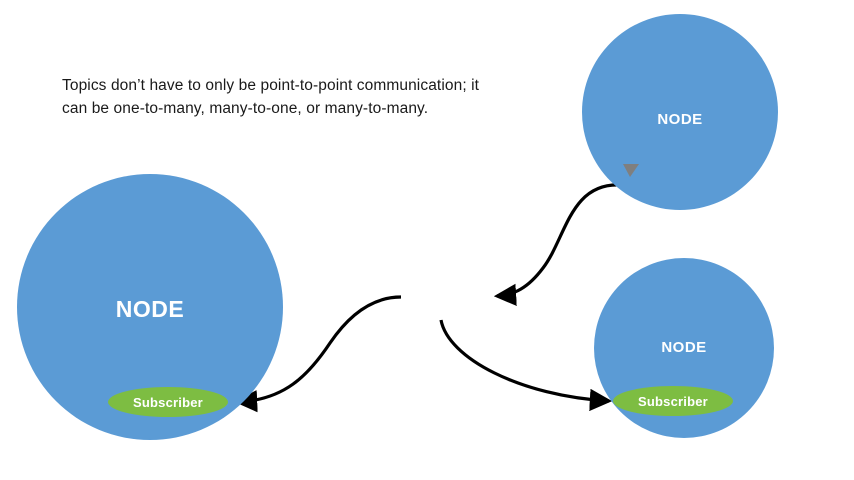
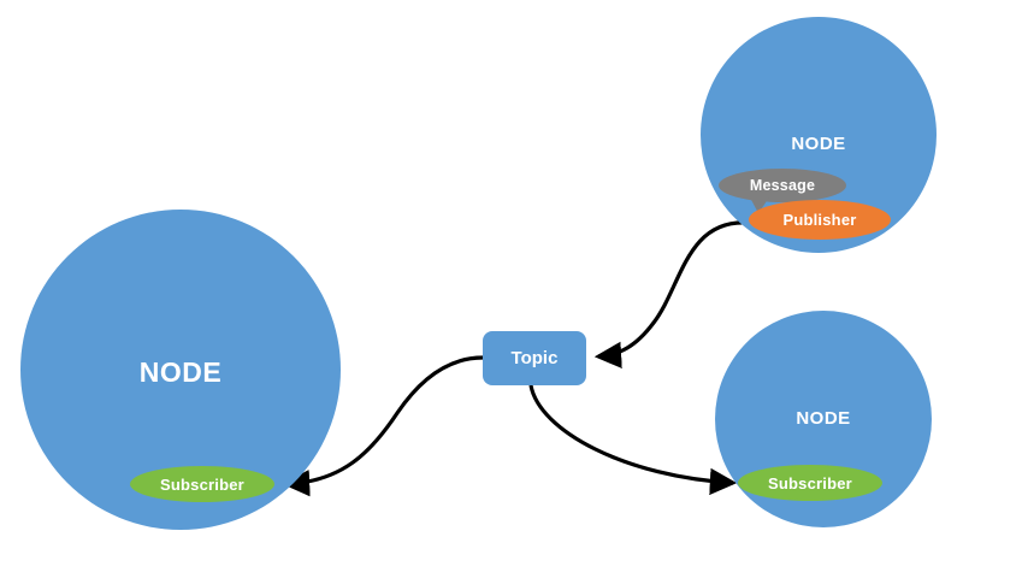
- Topics don’t have to only be point-to-point communication; it can be one-to-many, many-to-one, or many-to-many.
  NODE
  Subscriber
  NODE
+ Message
+ Publisher
  NODE
  Subscriber
+ Topic
